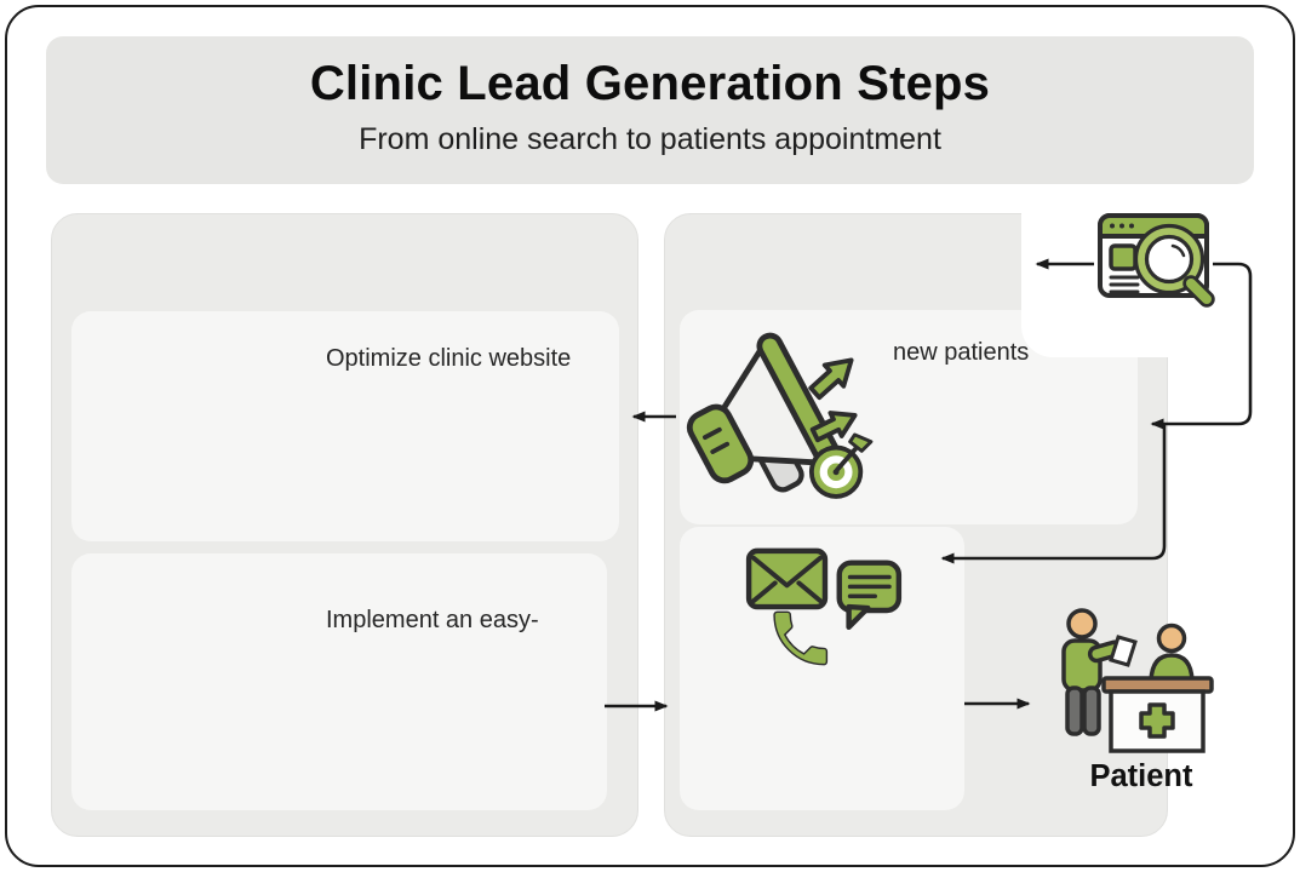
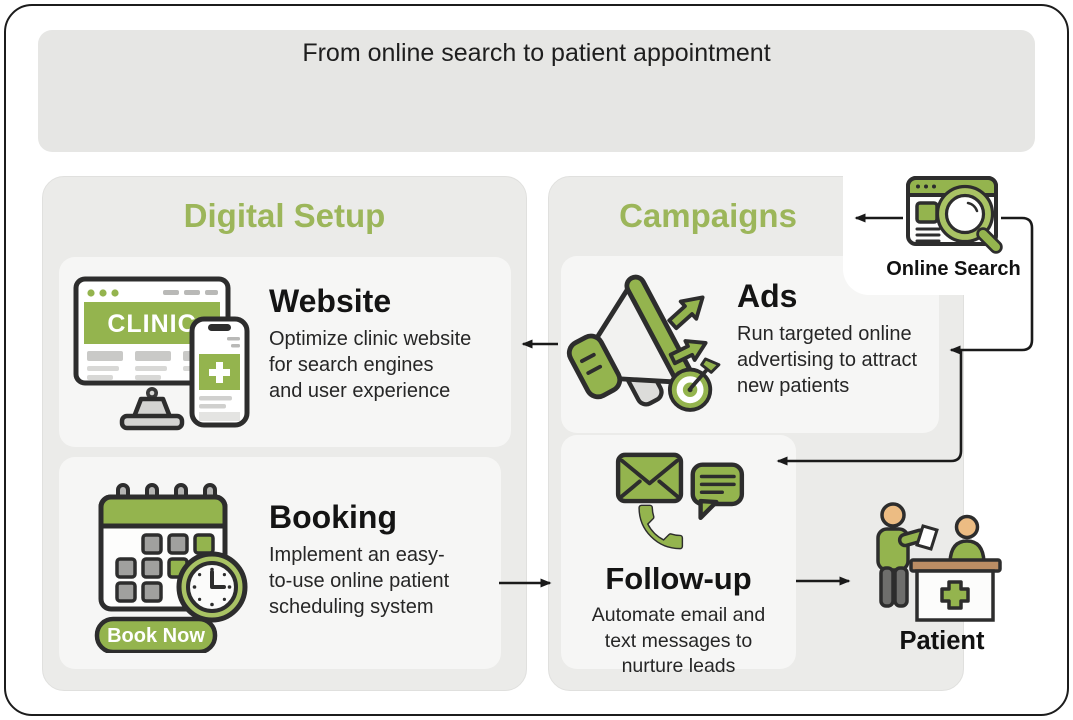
- Clinic Lead Generation Steps
- From online search to patients appointment
+ From online search to patient appointment
+ Digital Setup
+ CLINIC
+ Website
  Optimize clinic website
+ for search engines
+ and user experience
+ Book Now
+ Booking
  Implement an easy-
+ to-use online patient
+ scheduling system
+ Campaigns
+ Ads
+ Run targeted online
+ advertising to attract
  new patients
+ Follow-up
+ Automate email and
+ text messages to
+ nurture leads
+ Online Search
  Patient
